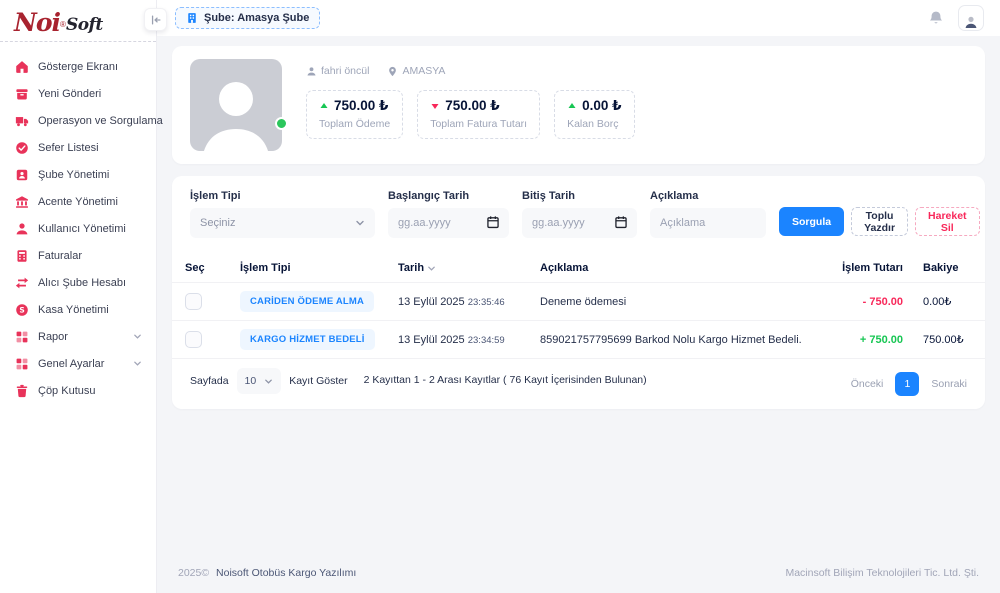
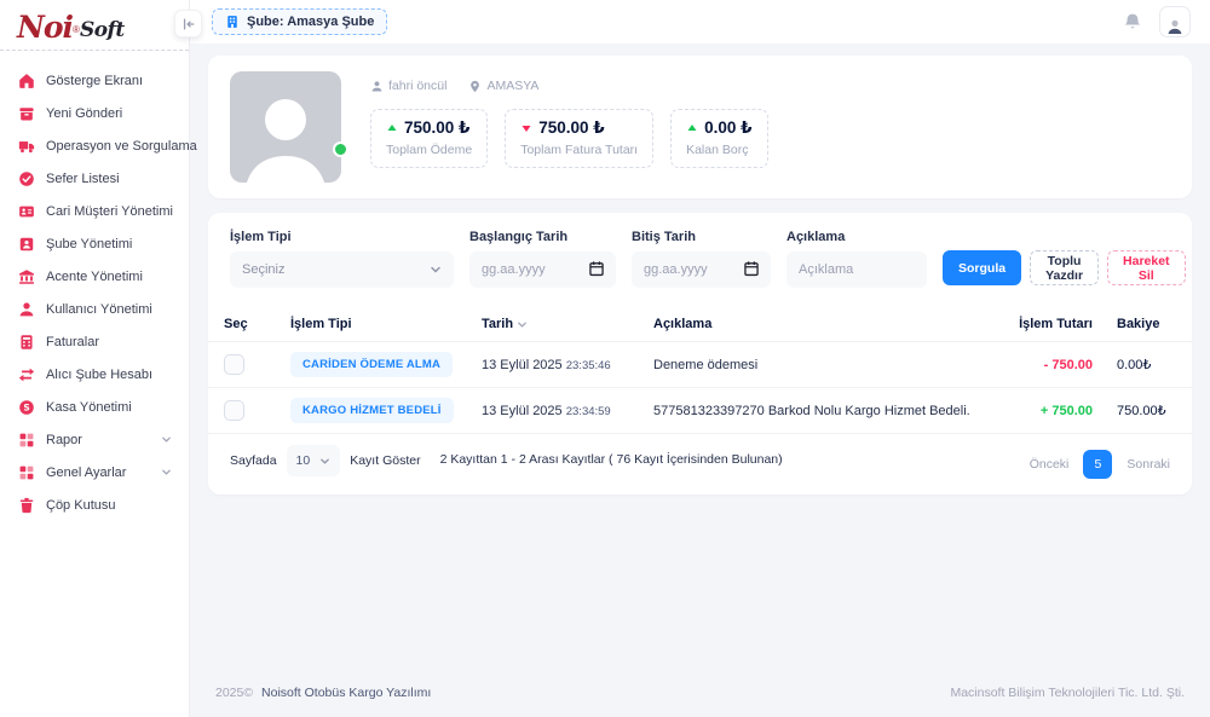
  Noi
  ®
  Soft
  Gösterge Ekranı
  Yeni Gönderi
  Operasyon ve Sorgulama
  Sefer Listesi
+ Cari Müşteri Yönetimi
  Şube Yönetimi
  Acente Yönetimi
  Kullanıcı Yönetimi
  Faturalar
  Alıcı Şube Hesabı
  S
  Kasa Yönetimi
  Rapor
  Genel Ayarlar
  Çöp Kutusu
  Şube: Amasya Şube
  fahri öncül
  AMASYA
  750.00 ₺
  Toplam Ödeme
  750.00 ₺
  Toplam Fatura Tutarı
  0.00 ₺
  Kalan Borç
  İşlem Tipi
  Seçiniz
  Başlangıç Tarih
  gg.aa.yyyy
  Bitiş Tarih
  gg.aa.yyyy
  Açıklama
  Açıklama
  Sorgula
  Toplu Yazdır
  Hareket Sil
  Seç	İşlem Tipi	Tarih	Açıklama	İşlem Tutarı	Bakiye
  	CARİDEN ÖDEME ALMA	13 Eylül 2025 23:35:46	Deneme ödemesi	- 750.00	0.00₺
- 	KARGO HİZMET BEDELİ	13 Eylül 2025 23:34:59	859021757795699 Barkod Nolu Kargo Hizmet Bedeli.	+ 750.00	750.00₺
+ 	KARGO HİZMET BEDELİ	13 Eylül 2025 23:34:59	577581323397270 Barkod Nolu Kargo Hizmet Bedeli.	+ 750.00	750.00₺
  Sayfada
  10
  Kayıt Göster
  2 Kayıttan 1 - 2 Arası Kayıtlar ( 76 Kayıt İçerisinden Bulunan)
  Önceki
- 1
+ 5
  Sonraki
  2025© Noisoft Otobüs Kargo Yazılımı
  Macinsoft Bilişim Teknolojileri Tic. Ltd. Şti.
